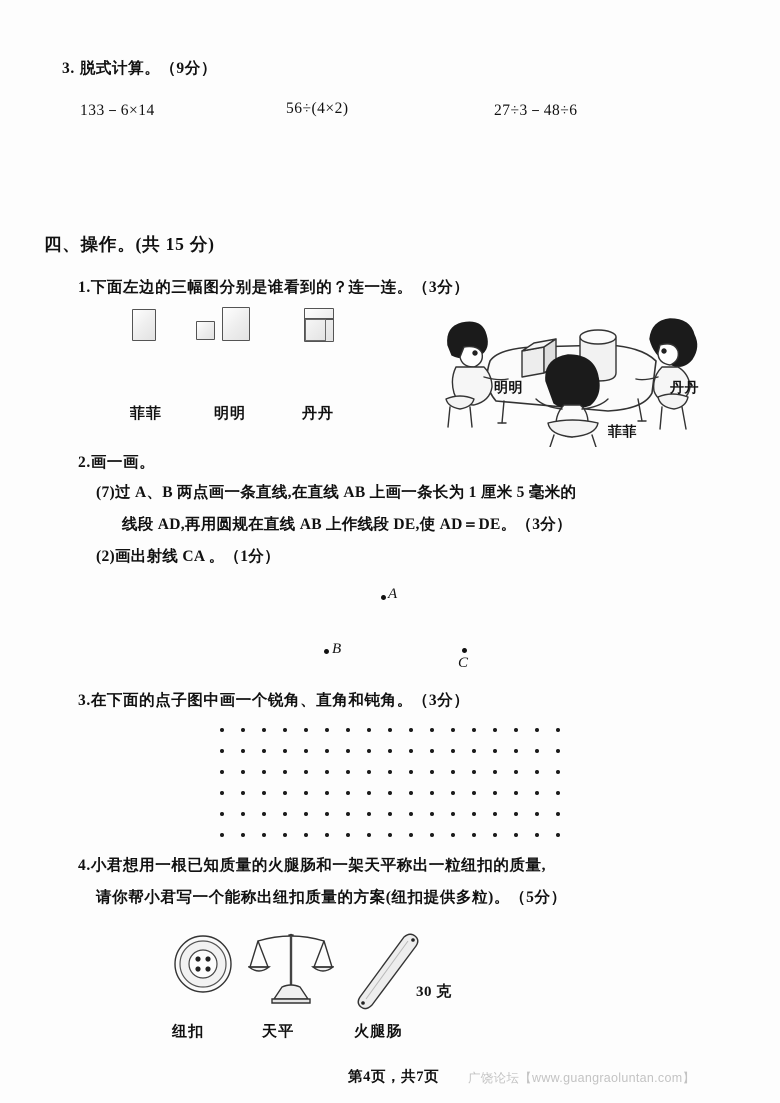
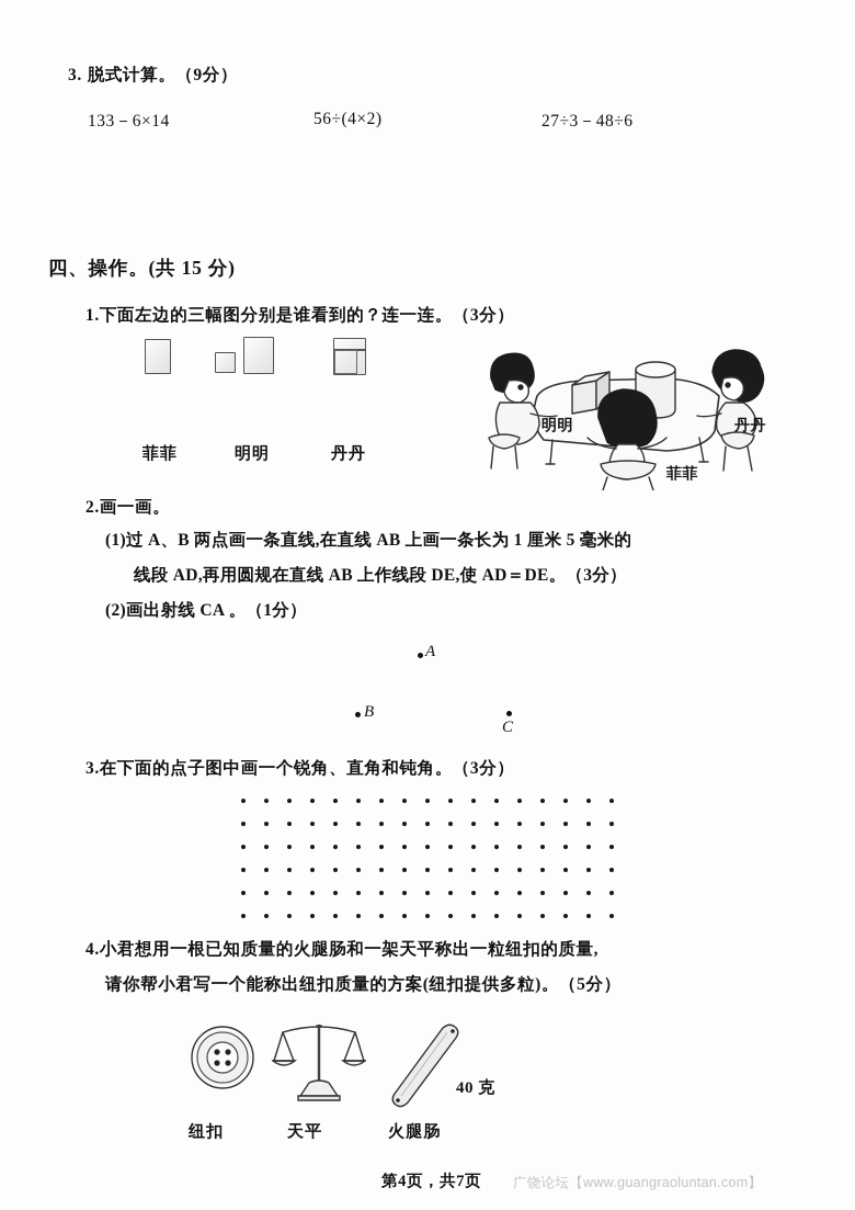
  3. 脱式计算。（9分）
  133－6×14
  56÷(4×2)
  27÷3－48÷6
  四、操作。(共 15 分)
  1.下面左边的三幅图分别是谁看到的？连一连。（3分）
  菲菲
  明明
  丹丹
  明明
  丹丹
  菲菲
  2.画一画。
- (7)过 A、B 两点画一条直线,在直线 AB 上画一条长为 1 厘米 5 毫米的
+ (1)过 A、B 两点画一条直线,在直线 AB 上画一条长为 1 厘米 5 毫米的
  线段 AD,再用圆规在直线 AB 上作线段 DE,使 AD＝DE。（3分）
  (2)画出射线 CA 。（1分）
  A
  B
  C
  3.在下面的点子图中画一个锐角、直角和钝角。（3分）
  4.小君想用一根已知质量的火腿肠和一架天平称出一粒纽扣的质量,
  请你帮小君写一个能称出纽扣质量的方案(纽扣提供多粒)。（5分）
  纽扣
  天平
  火腿肠
- 30 克
+ 40 克
  第4页，共7页
  广饶论坛【www.guangraoluntan.com】
